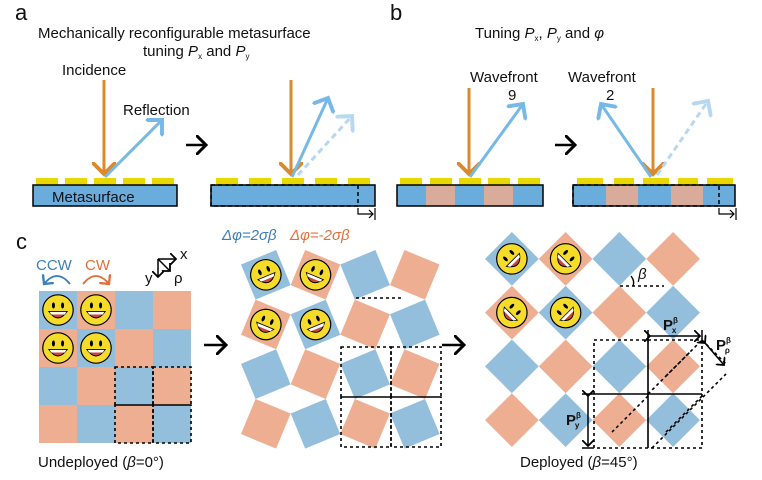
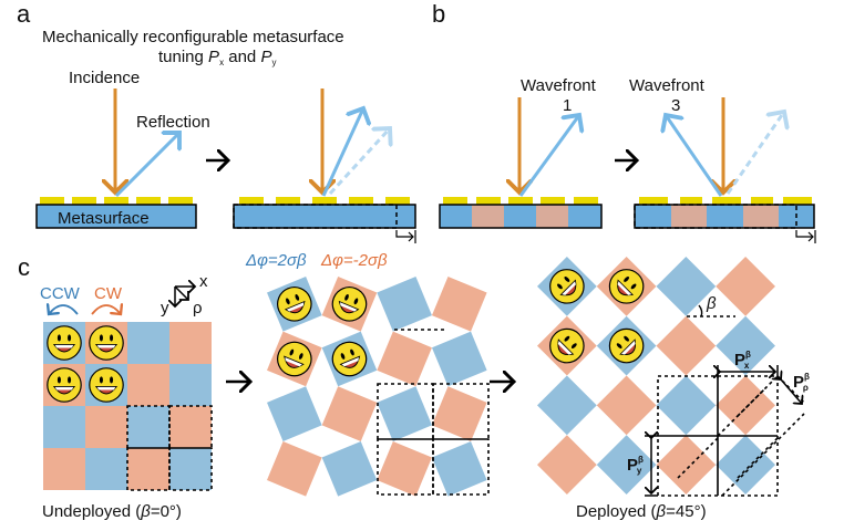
  a
  Mechanically reconfigurable metasurface
  tuning Px and Py
  Incidence
  Reflection
  Metasurface
  b
- Tuning Px , Py and φ
  Wavefront
- 9
+ 1
  Wavefront
- 2
+ 3
  c
  CCW
  CW
  x
  y
  ρ
  Δφ=2σβ
  Δφ=-2σβ
  β
  Pβ x
  Pβ ρ
  Pβ y
  Undeployed (β=0°)
  Deployed (β=45°)
